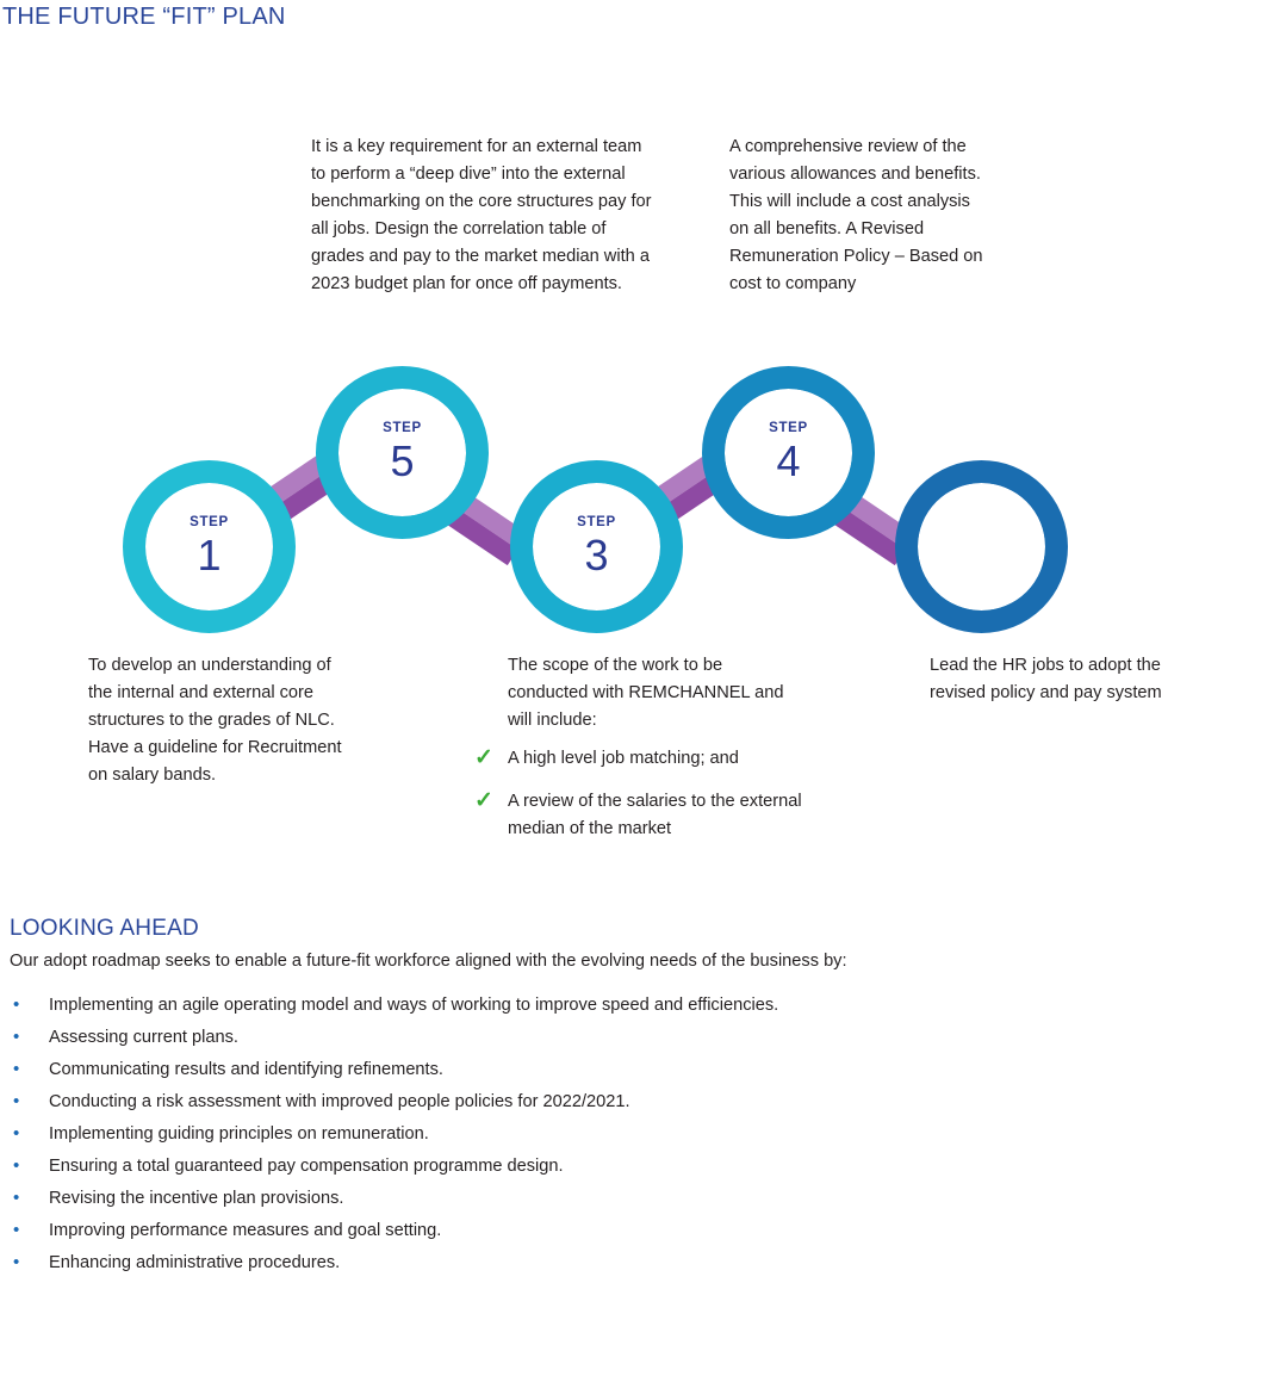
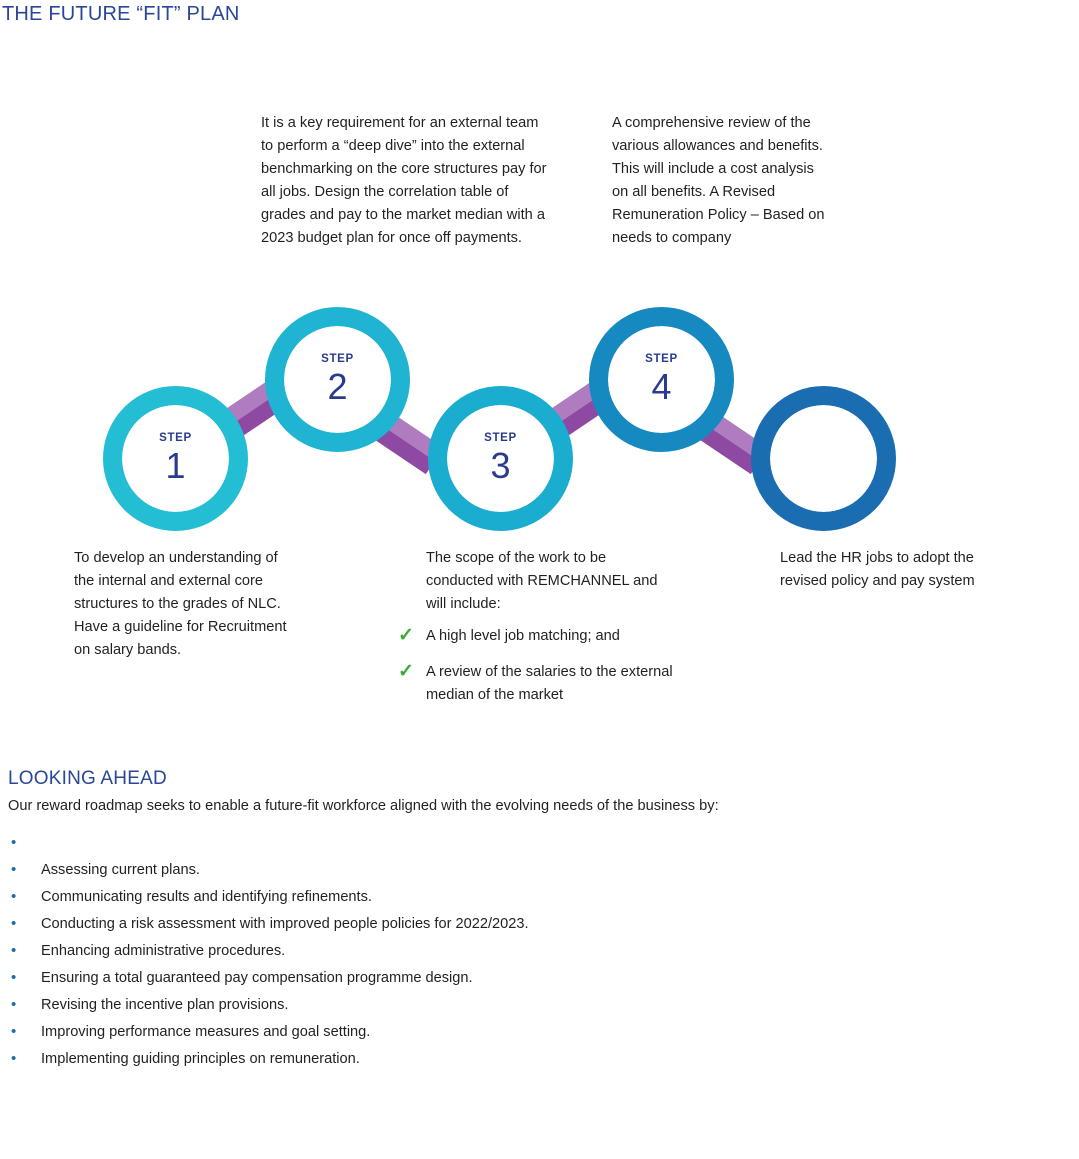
  THE FUTURE “FIT” PLAN
  It is a key requirement for an external team to perform a “deep dive” into the external benchmarking on the core structures pay for all jobs. Design the correlation table of grades and pay to the market median with a 2023 budget plan for once off payments.
- A comprehensive review of the various allowances and benefits. This will include a cost analysis on all benefits. A Revised Remuneration Policy – Based on cost to company
+ A comprehensive review of the various allowances and benefits. This will include a cost analysis on all benefits. A Revised Remuneration Policy – Based on needs to company
  STEP
  1
  STEP
- 5
+ 2
  STEP
  3
  STEP
  4
  To develop an understanding of the internal and external core structures to the grades of NLC. Have a guideline for Recruitment on salary bands.
  The scope of the work to be conducted with REMCHANNEL and will include:
  Lead the HR jobs to adopt the revised policy and pay system
  ✓
  A high level job matching; and
  ✓
  A review of the salaries to the external median of the market
  LOOKING AHEAD
- Our adopt roadmap seeks to enable a future-fit workforce aligned with the evolving needs of the business by:
+ Our reward roadmap seeks to enable a future-fit workforce aligned with the evolving needs of the business by:
  •
- Implementing an agile operating model and ways of working to improve speed and efficiencies.
  •
  Assessing current plans.
  •
  Communicating results and identifying refinements.
  •
- Conducting a risk assessment with improved people policies for 2022/2021.
+ Conducting a risk assessment with improved people policies for 2022/2023.
  •
- Implementing guiding principles on remuneration.
+ Enhancing administrative procedures.
  •
  Ensuring a total guaranteed pay compensation programme design.
  •
  Revising the incentive plan provisions.
  •
  Improving performance measures and goal setting.
  •
- Enhancing administrative procedures.
+ Implementing guiding principles on remuneration.
